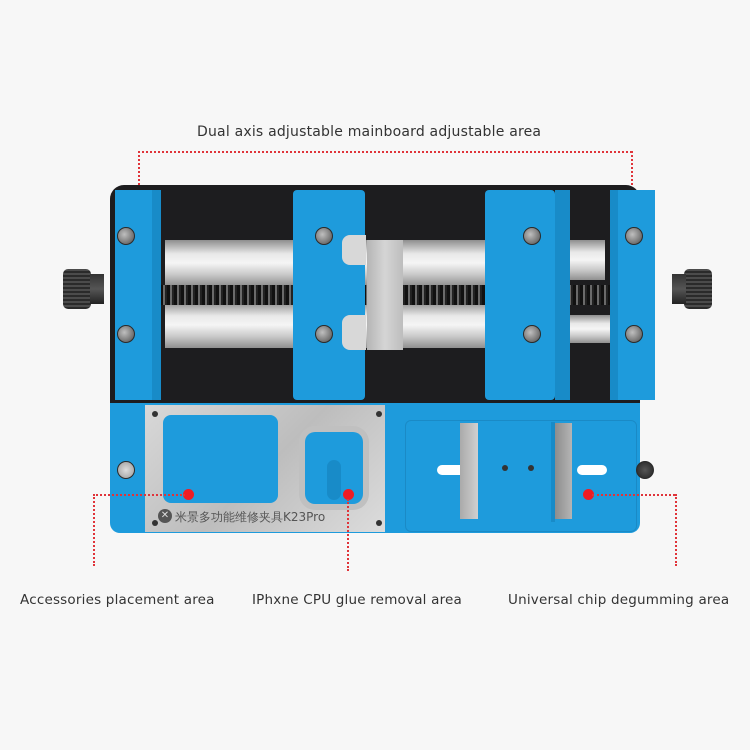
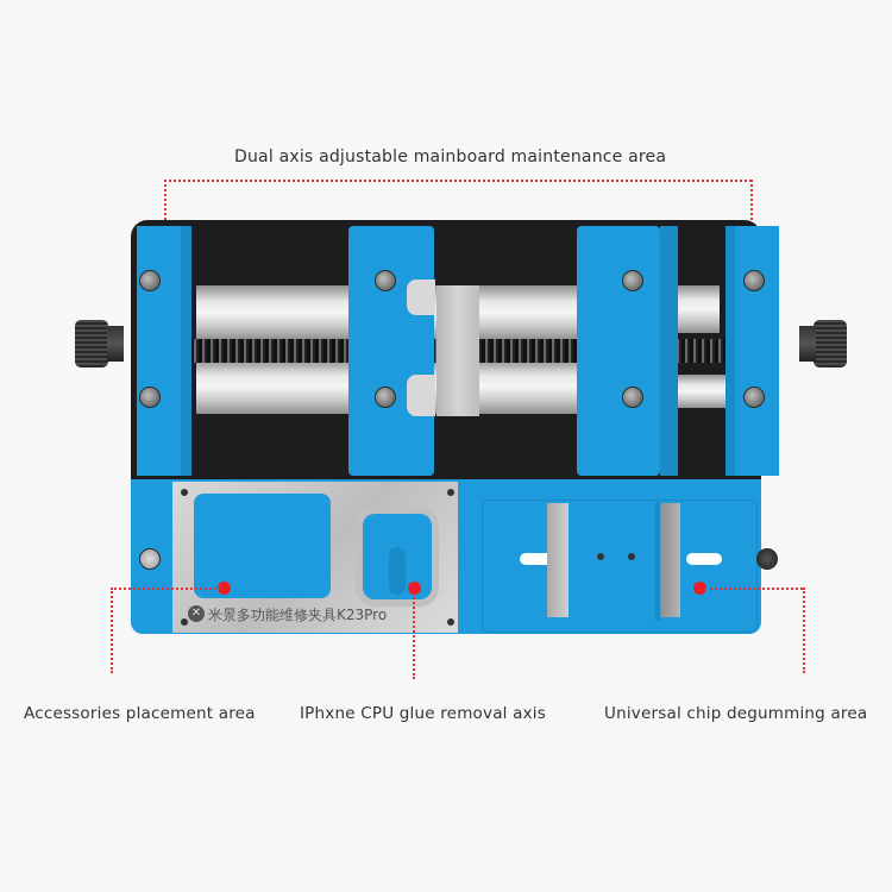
- Dual axis adjustable mainboard adjustable area
+ Dual axis adjustable mainboard maintenance area
  ✕
  米景多功能维修夹具K23Pro
  Accessories placement area
- IPhxne CPU glue removal area
+ IPhxne CPU glue removal axis
  Universal chip degumming area
